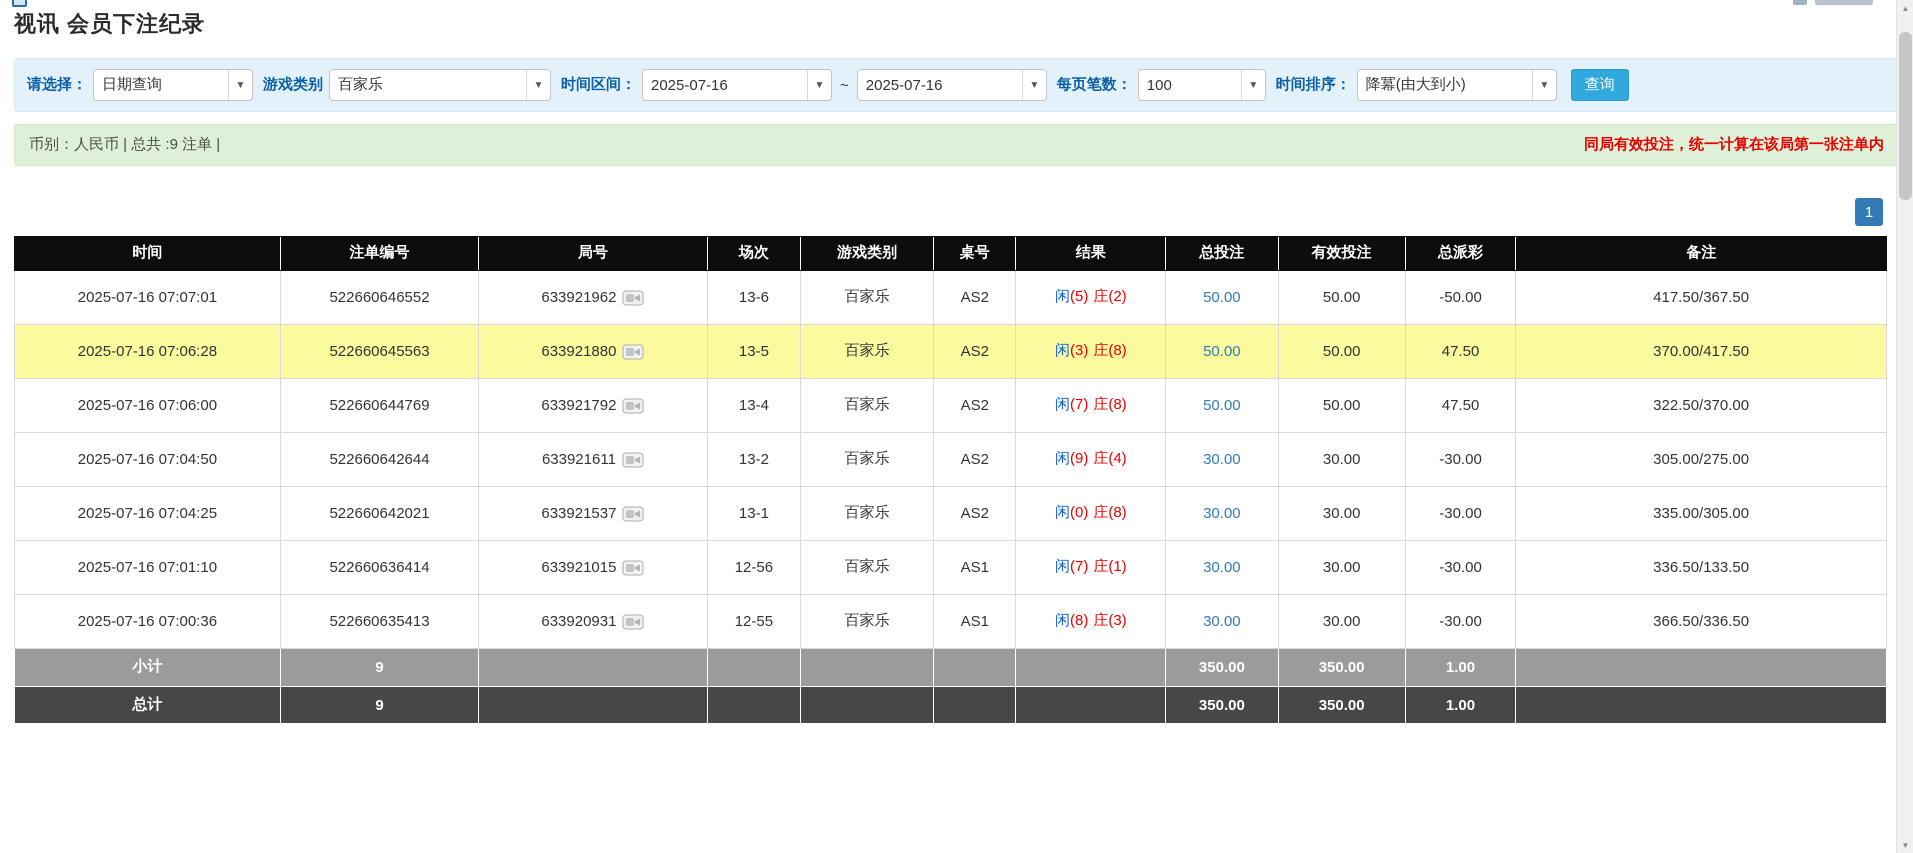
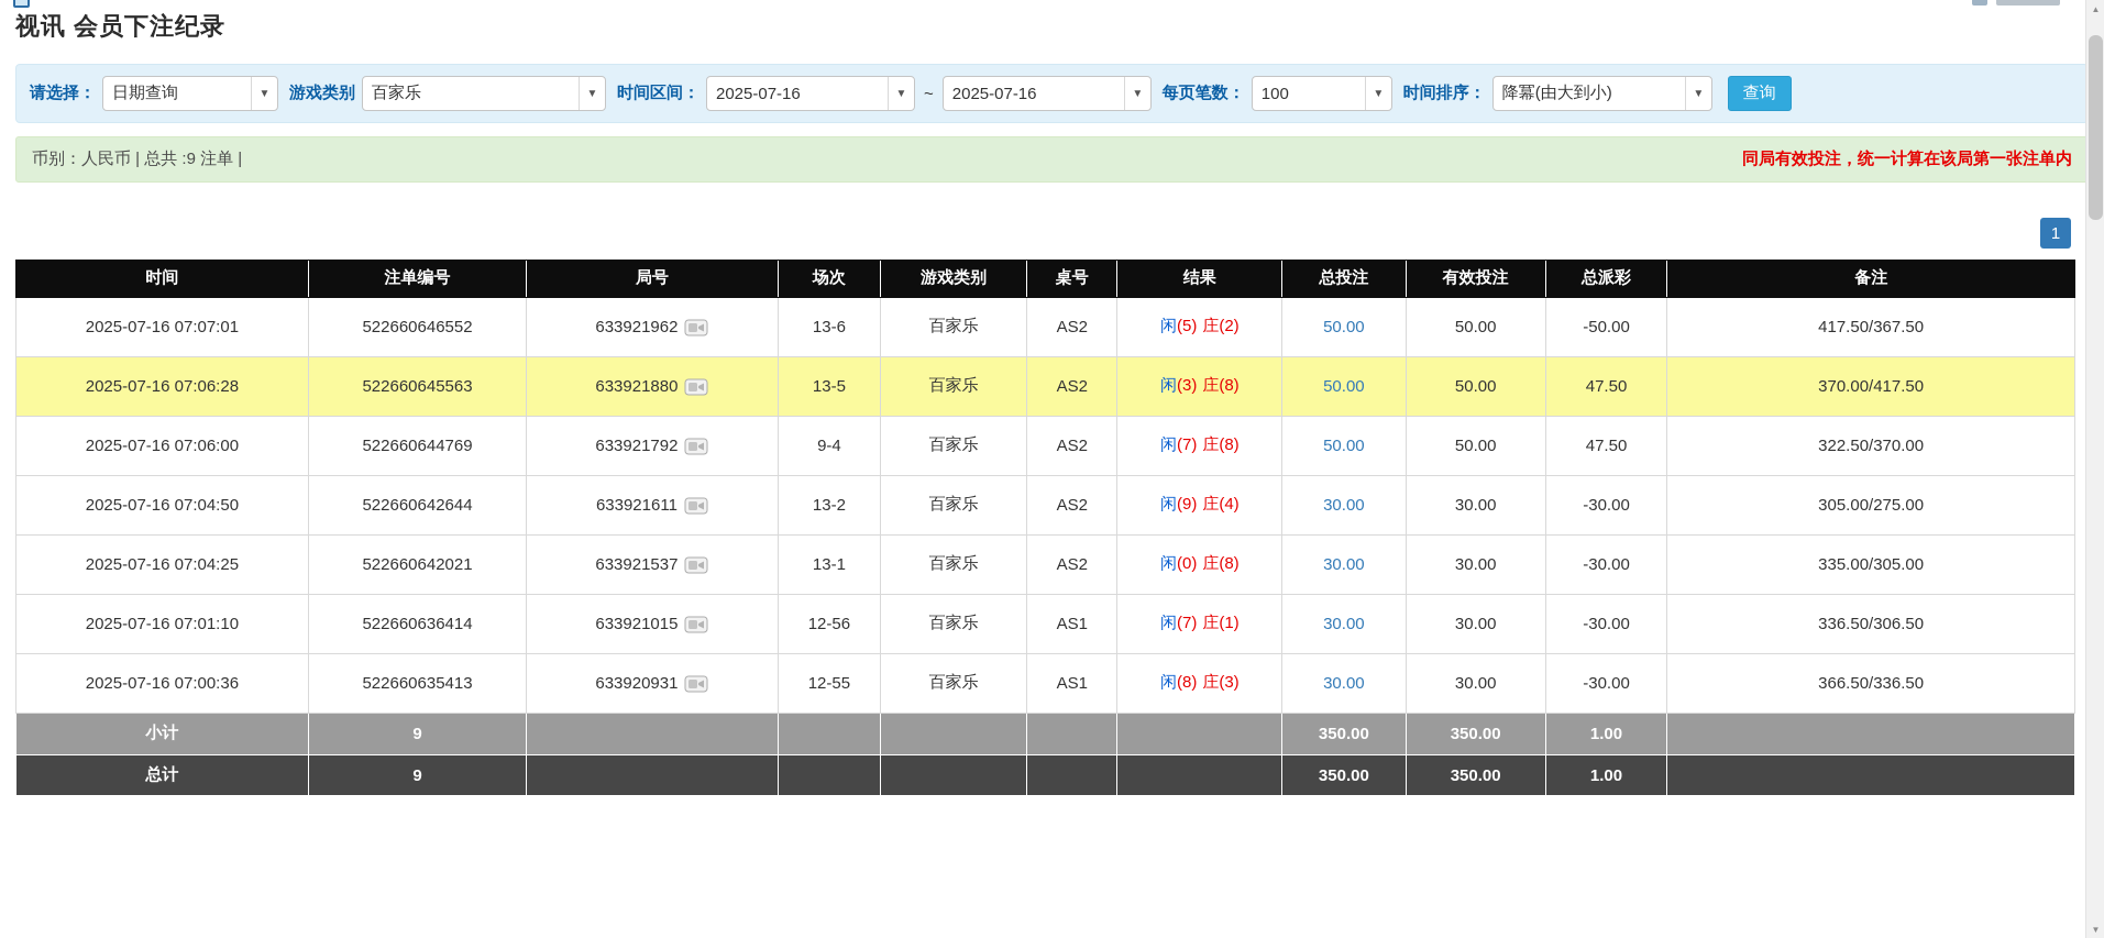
  视讯 会员下注纪录
  请选择：
  日期查询
  ▼
  游戏类别
  百家乐
  ▼
  时间区间：
  2025-07-16
  ▼
  ~
  2025-07-16
  ▼
  每页笔数：
  100
  ▼
  时间排序：
  降冪(由大到小)
  ▼
  查询
  币别：人民币 | 总共 :9 注单 |
  同局有效投注，统一计算在该局第一张注单内
  1
  时间	注单编号	局号	场次	游戏类别	桌号	结果	总投注	有效投注	总派彩	备注
  2025-07-16 07:07:01	522660646552	633921962	13-6	百家乐	AS2	闲(5) 庄(2)	50.00	50.00	-50.00	417.50/367.50
  2025-07-16 07:06:28	522660645563	633921880	13-5	百家乐	AS2	闲(3) 庄(8)	50.00	50.00	47.50	370.00/417.50
- 2025-07-16 07:06:00	522660644769	633921792	13-4	百家乐	AS2	闲(7) 庄(8)	50.00	50.00	47.50	322.50/370.00
+ 2025-07-16 07:06:00	522660644769	633921792	9-4	百家乐	AS2	闲(7) 庄(8)	50.00	50.00	47.50	322.50/370.00
  2025-07-16 07:04:50	522660642644	633921611	13-2	百家乐	AS2	闲(9) 庄(4)	30.00	30.00	-30.00	305.00/275.00
  2025-07-16 07:04:25	522660642021	633921537	13-1	百家乐	AS2	闲(0) 庄(8)	30.00	30.00	-30.00	335.00/305.00
- 2025-07-16 07:01:10	522660636414	633921015	12-56	百家乐	AS1	闲(7) 庄(1)	30.00	30.00	-30.00	336.50/133.50
+ 2025-07-16 07:01:10	522660636414	633921015	12-56	百家乐	AS1	闲(7) 庄(1)	30.00	30.00	-30.00	336.50/306.50
  2025-07-16 07:00:36	522660635413	633920931	12-55	百家乐	AS1	闲(8) 庄(3)	30.00	30.00	-30.00	366.50/336.50
  小计	9						350.00	350.00	1.00
  总计	9						350.00	350.00	1.00
  ▲
  ▼
